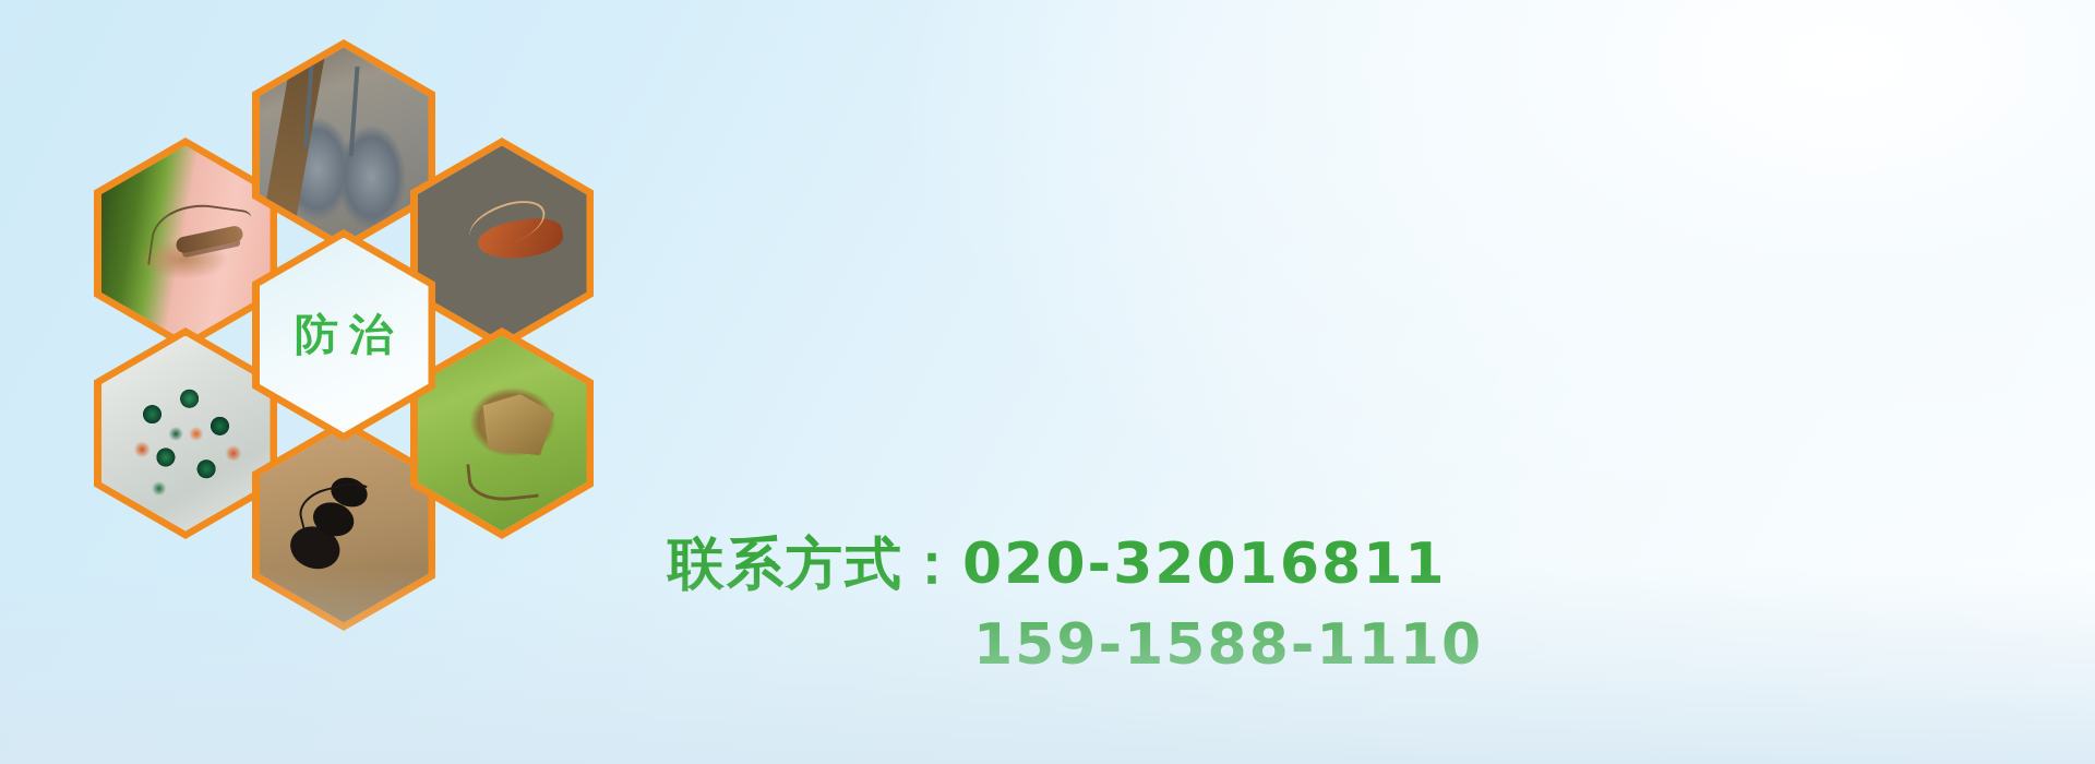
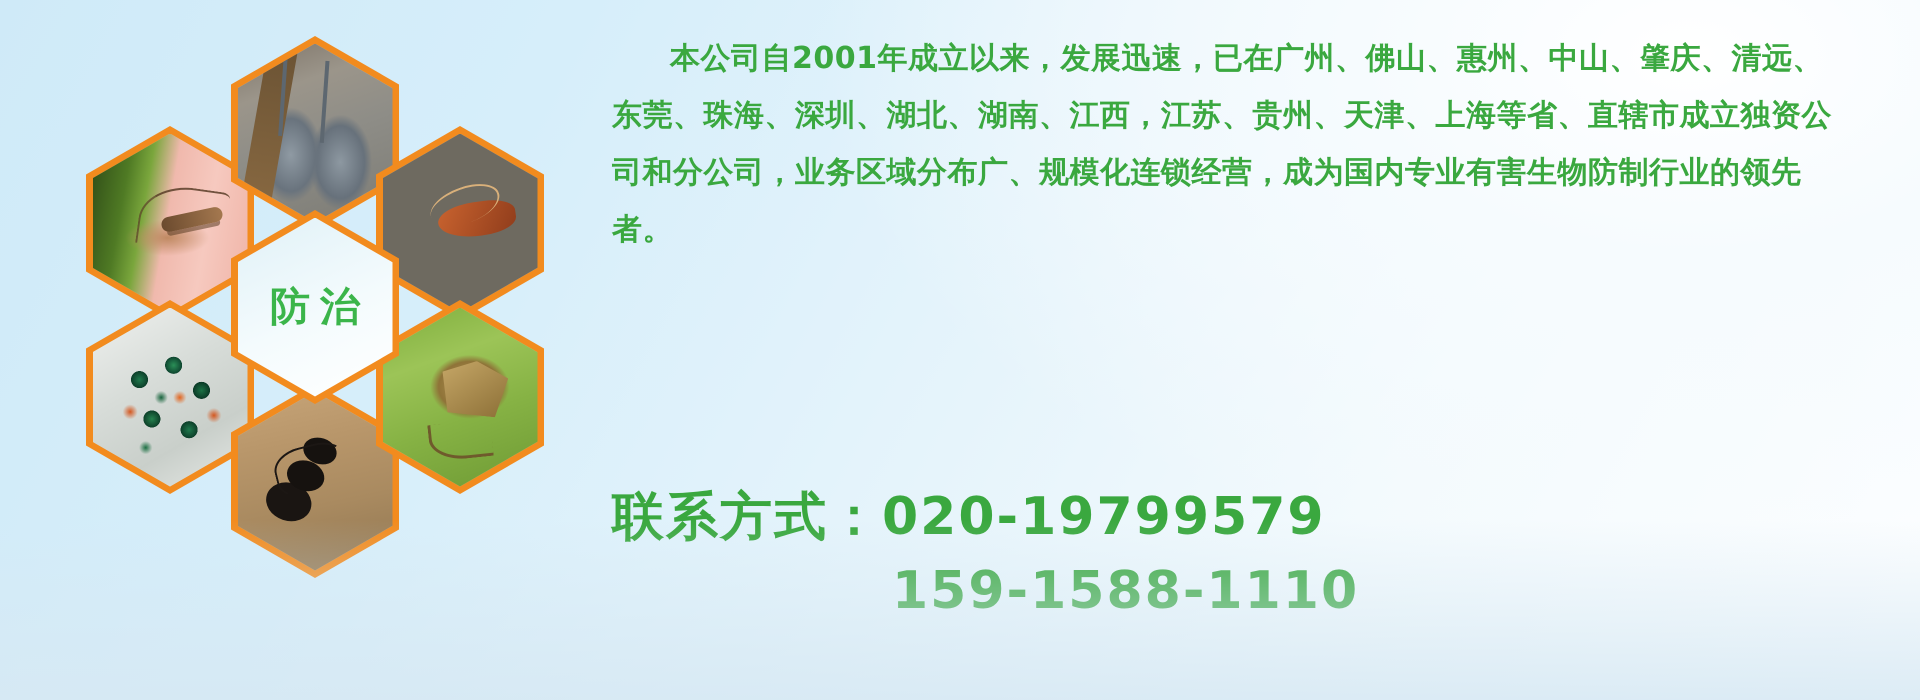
  防治
+ 本公司自2001年成立以来，发展迅速，已在广州、佛山、惠州、中山、肇庆、清远、东莞、珠海、深圳、湖北、湖南、江西，江苏、贵州、天津、上海等省、直辖市成立独资公司和分公司，业务区域分布广、规模化连锁经营，成为国内专业有害生物防制行业的领先者。
- 联系方式：020-32016811
+ 联系方式：020-19799579
